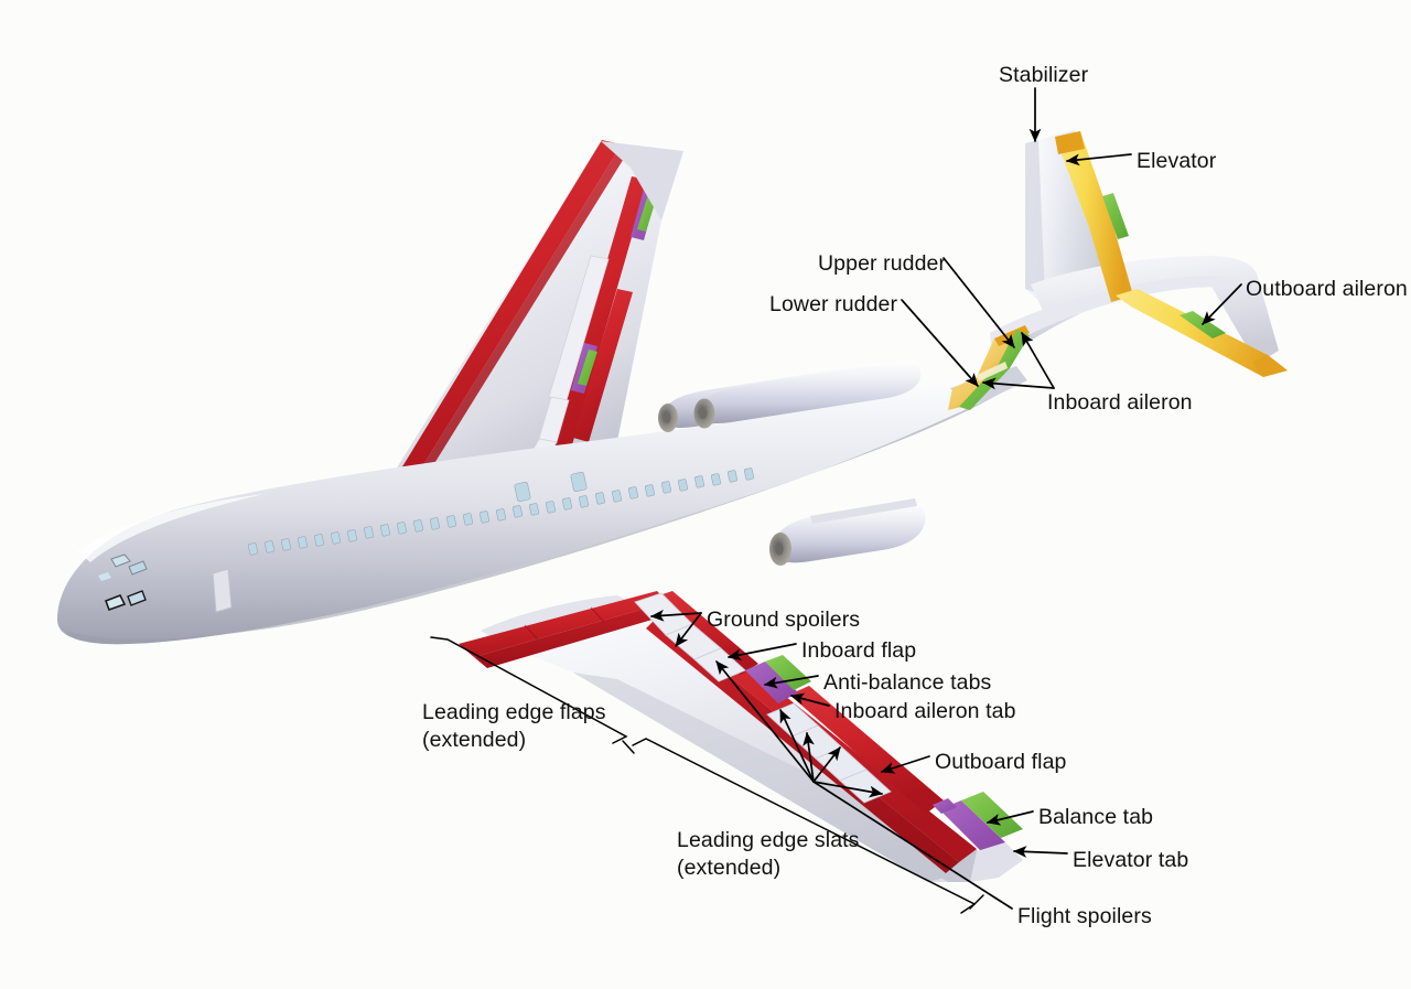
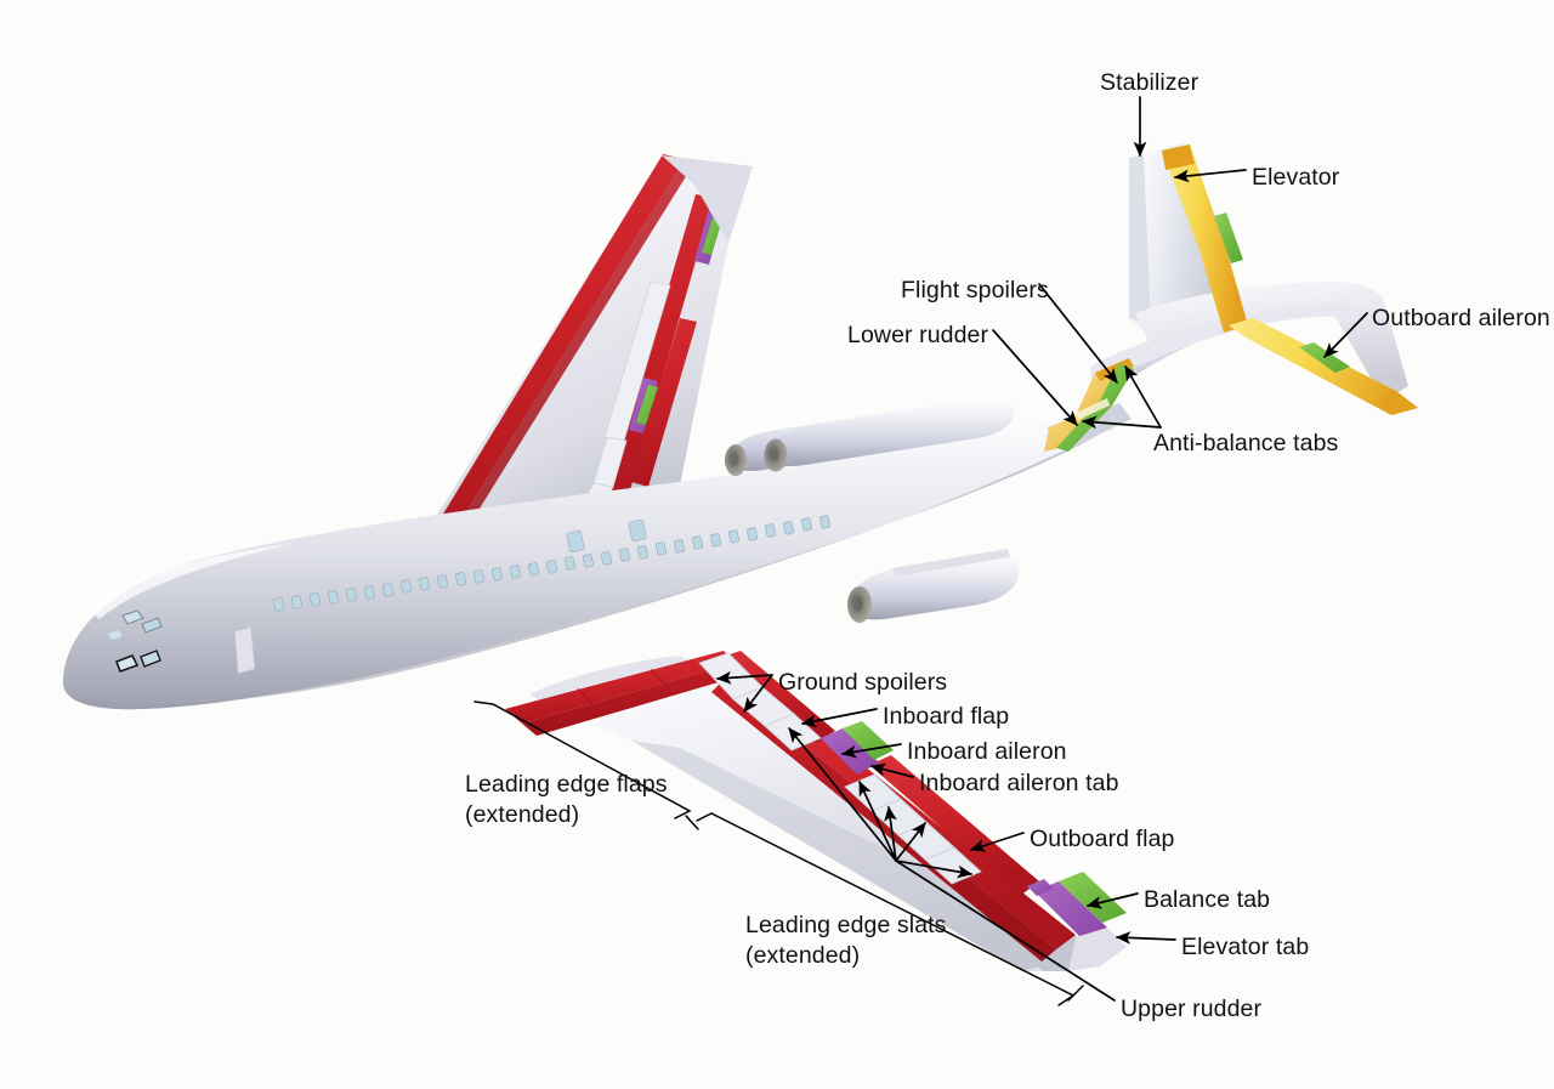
  Stabilizer
  Elevator
  Outboard aileron
- Upper rudder
+ Flight spoilers
  Lower rudder
- Inboard aileron
+ Anti-balance tabs
  Ground spoilers
  Inboard flap
- Anti-balance tabs
+ Inboard aileron
  Inboard aileron tab
  Outboard flap
  Balance tab
  Elevator tab
- Flight spoilers
+ Upper rudder
  Leading edge flaps
  (extended)
  Leading edge slats
  (extended)
